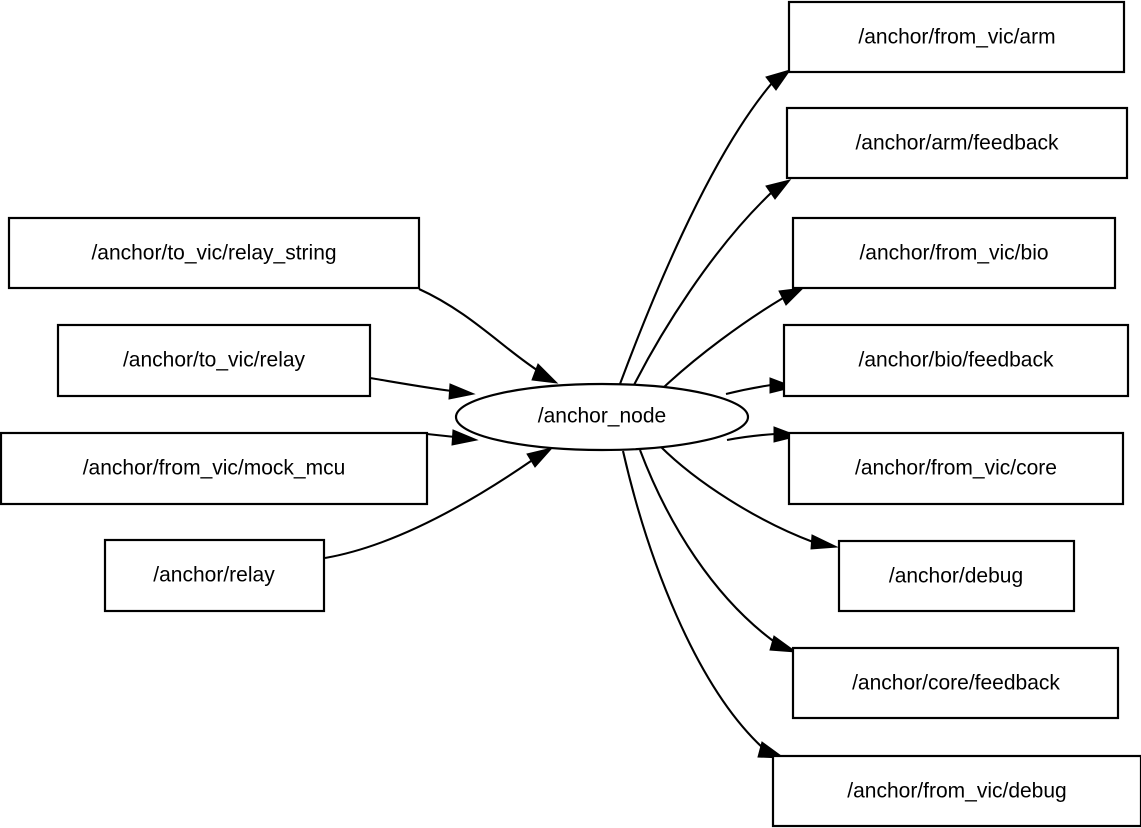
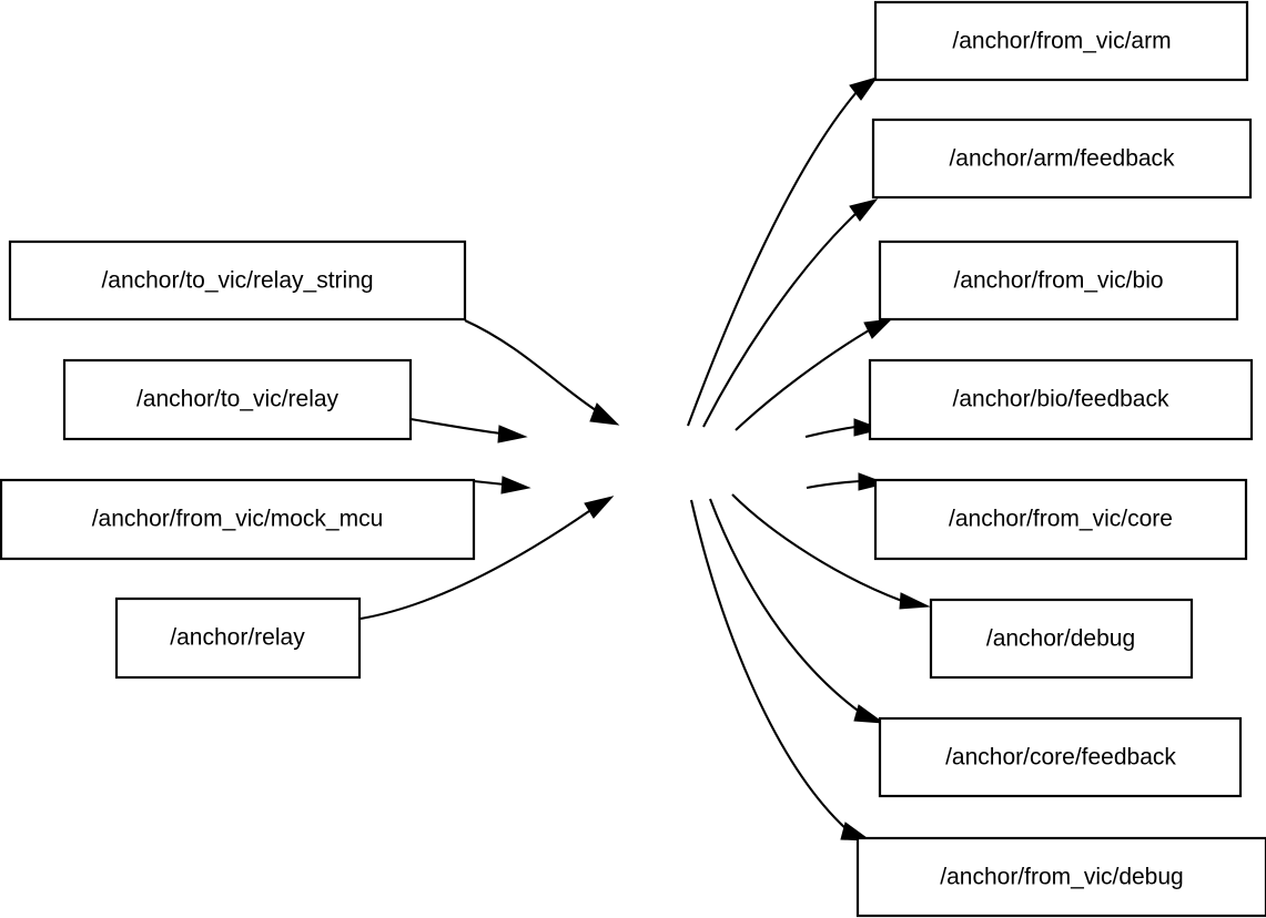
  /anchor/to_vic/relay_string
  /anchor/to_vic/relay
  /anchor/from_vic/mock_mcu
  /anchor/relay
- /anchor_node
  /anchor/from_vic/arm
  /anchor/arm/feedback
  /anchor/from_vic/bio
  /anchor/bio/feedback
  /anchor/from_vic/core
  /anchor/debug
  /anchor/core/feedback
  /anchor/from_vic/debug
